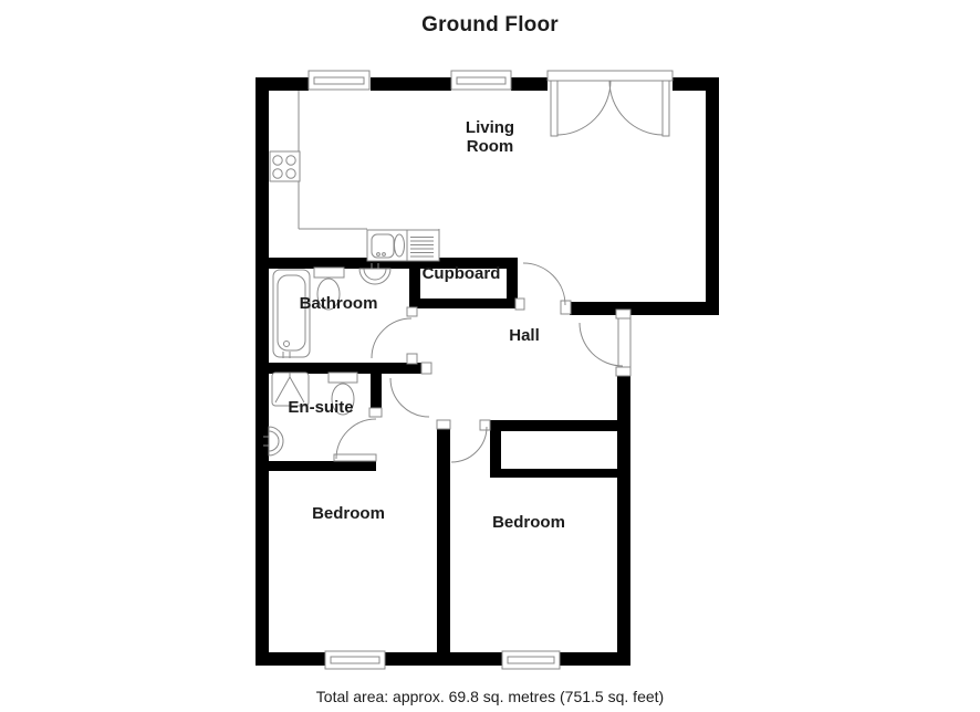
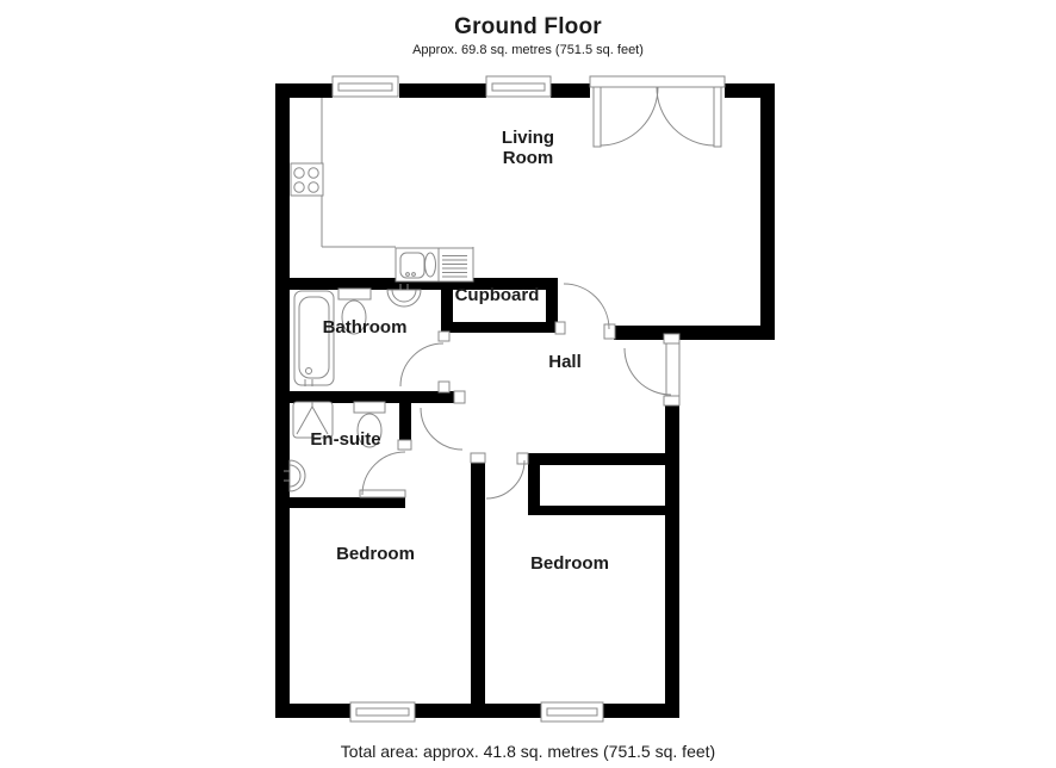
  Ground Floor
+ Approx. 69.8 sq. metres (751.5 sq. feet)
  Living Room
  Cupboard
  Bathroom
  Hall
  En-suite
  Bedroom
  Bedroom
- Total area: approx. 69.8 sq. metres (751.5 sq. feet)
+ Total area: approx. 41.8 sq. metres (751.5 sq. feet)
